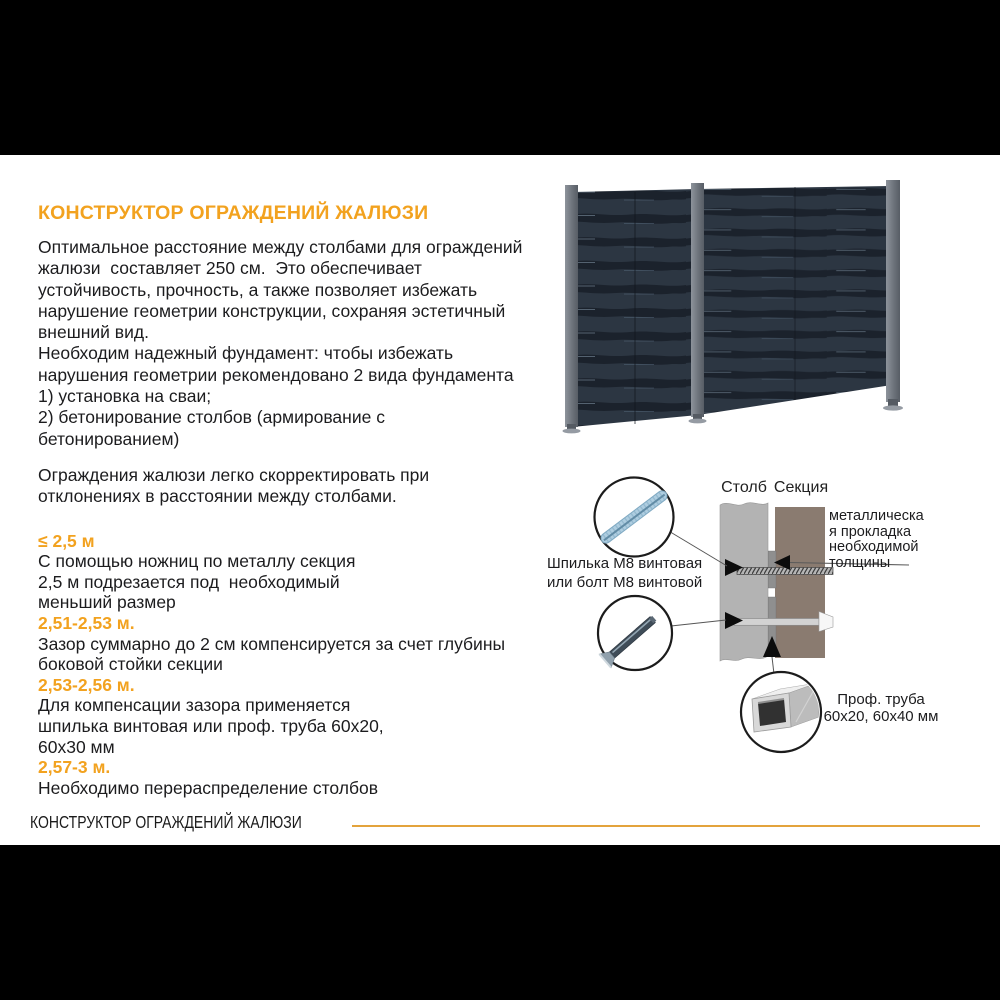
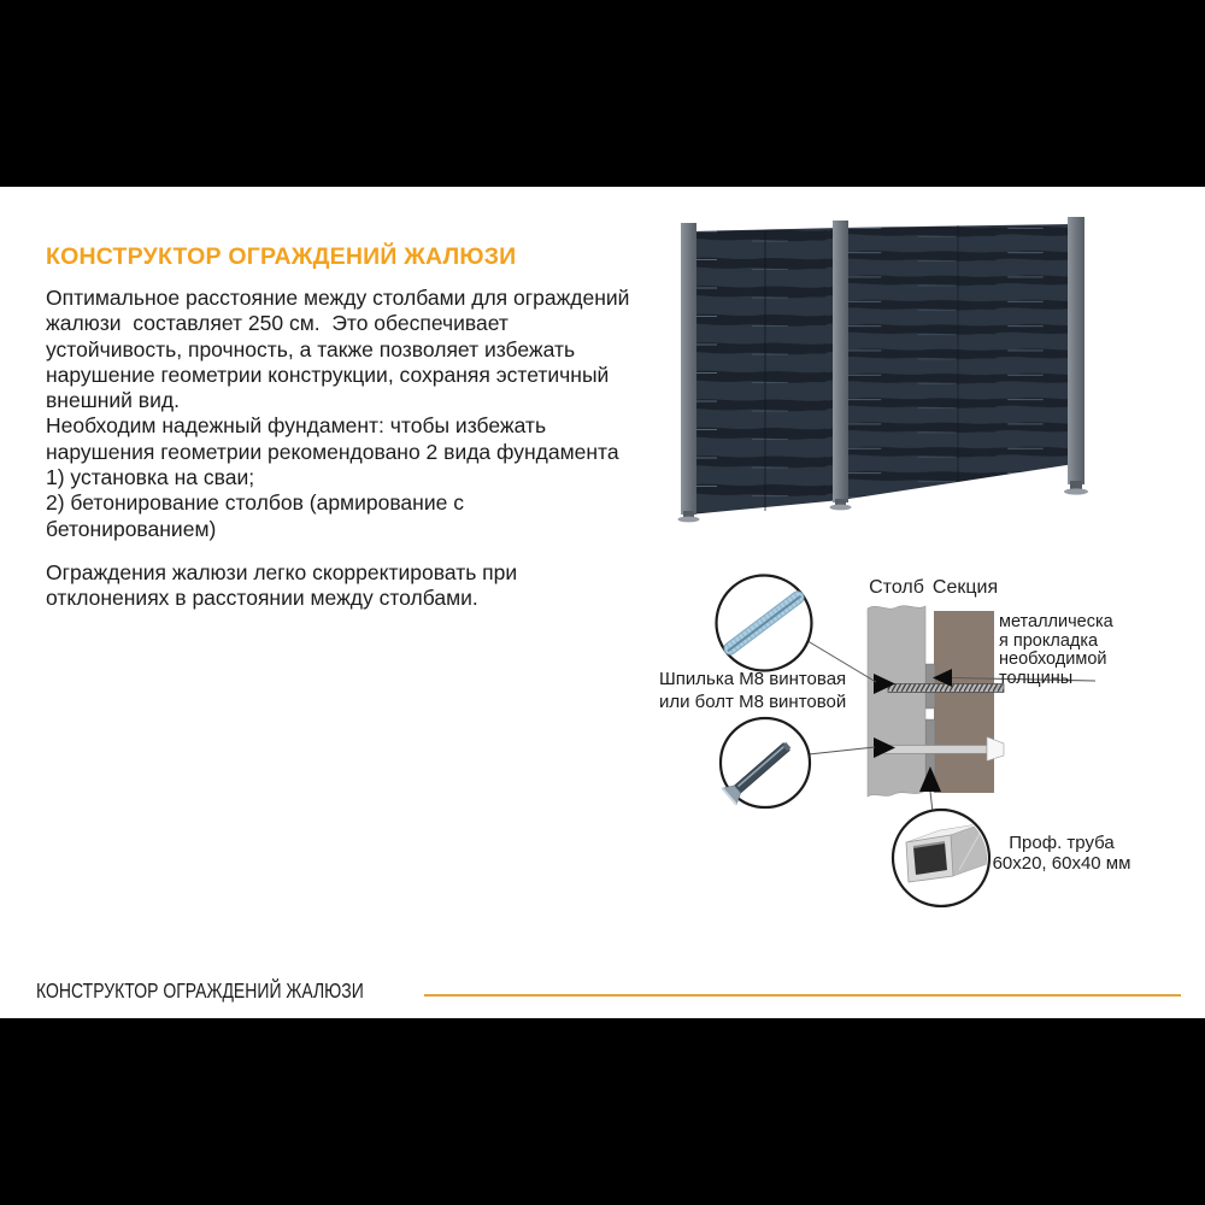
  КОНСТРУКТОР ОГРАЖДЕНИЙ ЖАЛЮЗИ
  Оптимальное расстояние между столбами для ограждений
  жалюзи составляет 250 см. Это обеспечивает
  устойчивость, прочность, а также позволяет избежать
  нарушение геометрии конструкции, сохраняя эстетичный
  внешний вид.
  Необходим надежный фундамент: чтобы избежать
  нарушения геометрии рекомендовано 2 вида фундамента
  1) установка на сваи;
  2) бетонирование столбов (армирование с
  бетонированием)
  Ограждения жалюзи легко скорректировать при
  отклонениях в расстоянии между столбами.
- ≤ 2,5 м
- С помощью ножниц по металлу секция
- 2,5 м подрезается под необходимый
- меньший размер
- 2,51-2,53 м.
- Зазор суммарно до 2 см компенсируется за счет глубины
- боковой стойки секции
- 2,53-2,56 м.
- Для компенсации зазора применяется
- шпилька винтовая или проф. труба 60х20,
- 60х30 мм
- 2,57-3 м.
- Необходимо перераспределение столбов
  Столб
  Секция
  Шпилька М8 винтовая или болт М8 винтовой
  металлическая прокладка необходимой толщины
  Проф. труба 60х20, 60х40 мм
  КОНСТРУКТОР ОГРАЖДЕНИЙ ЖАЛЮЗИ
